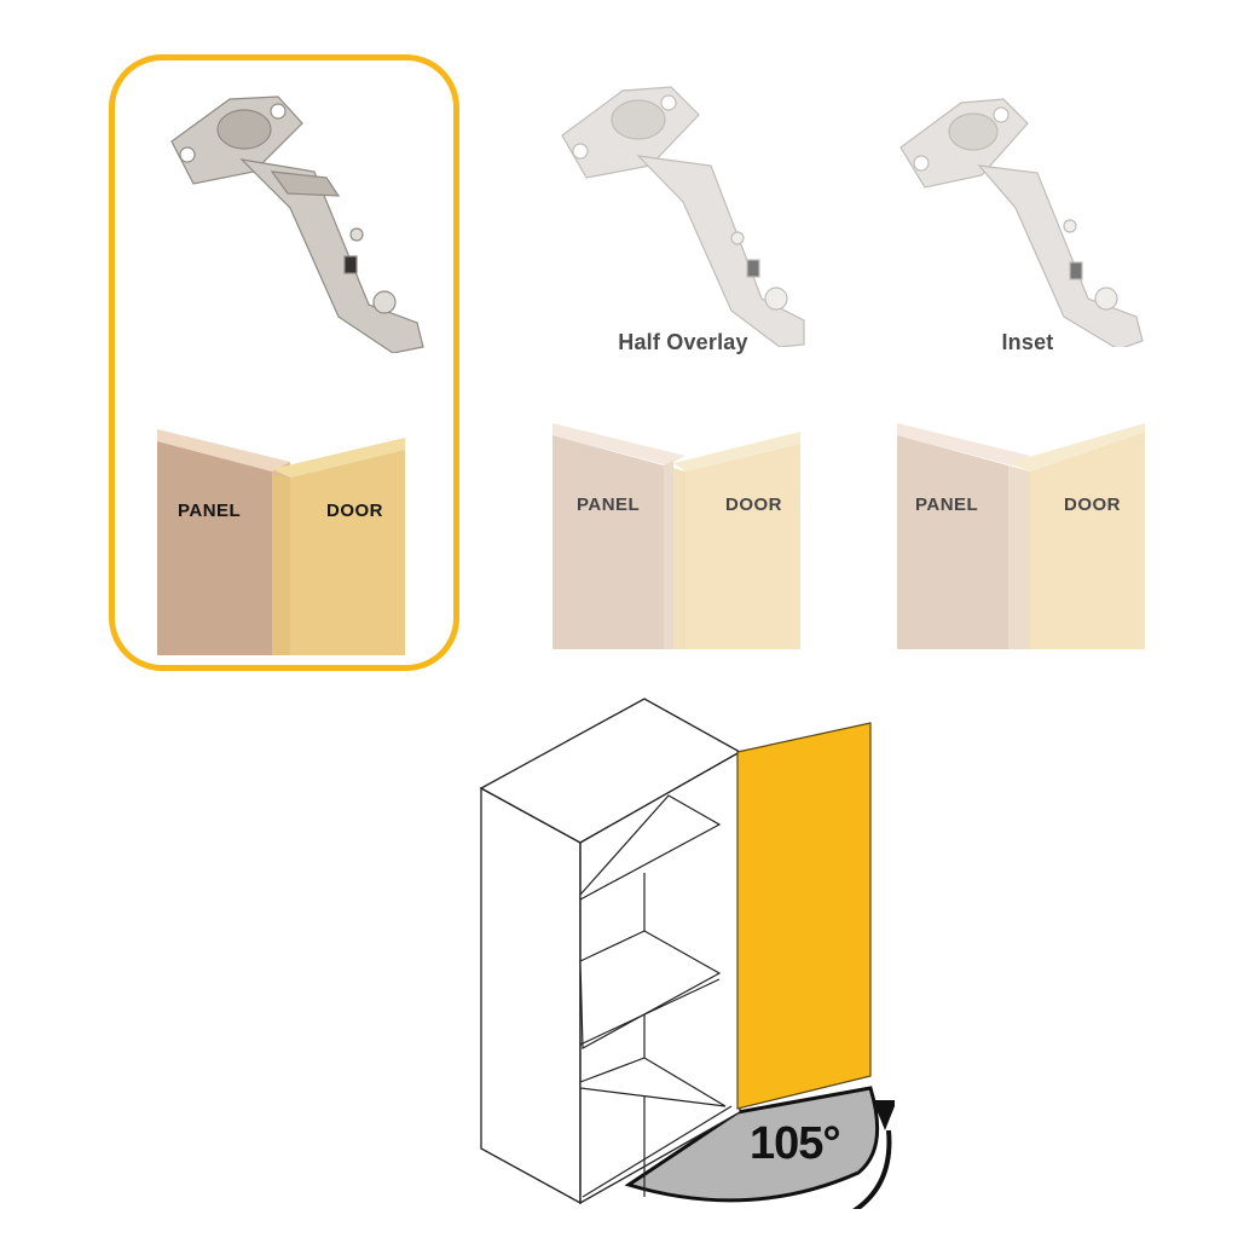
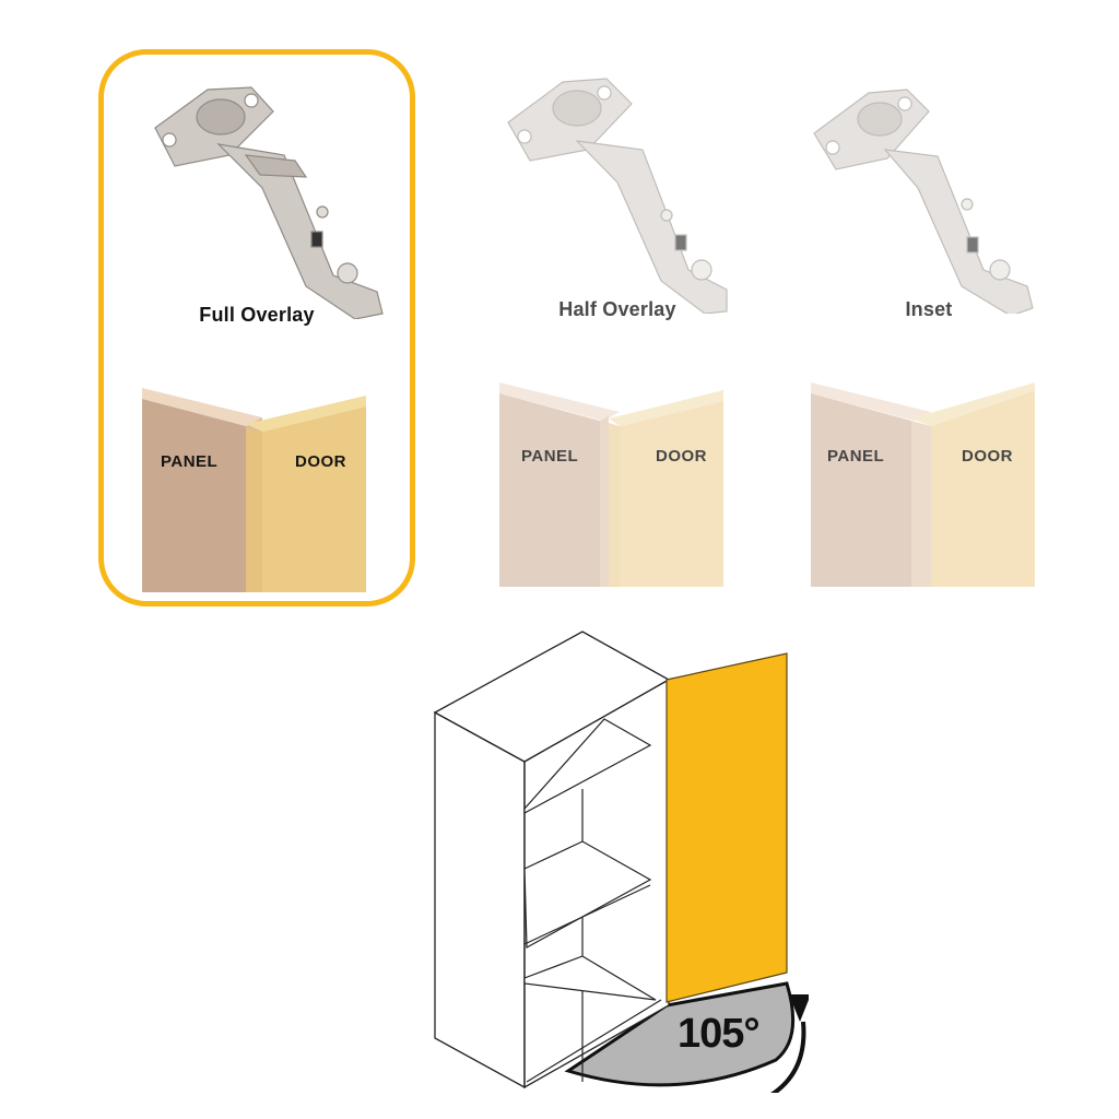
+ Full Overlay
  PANEL
  DOOR
  Half Overlay
  PANEL
  DOOR
  Inset
  PANEL
  DOOR
  105°
